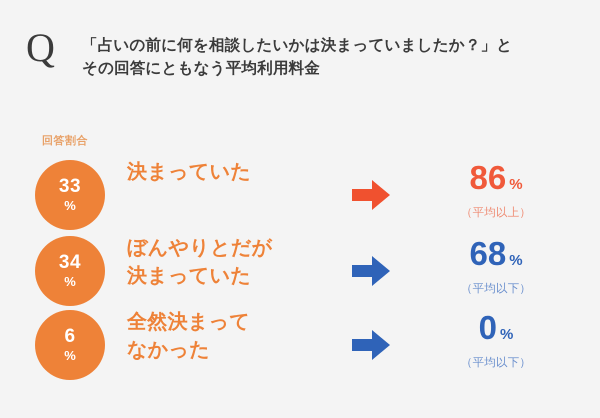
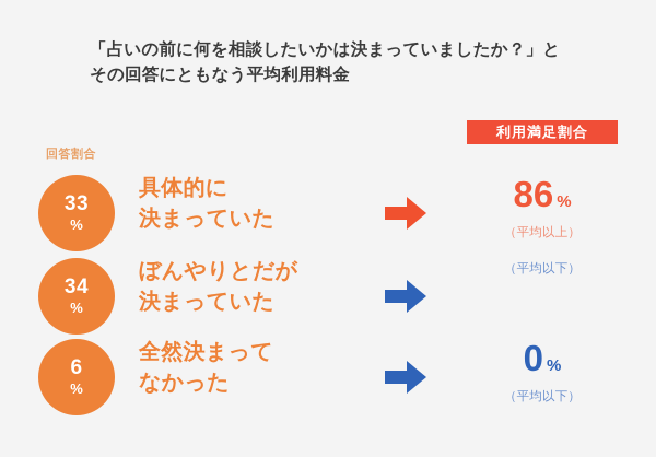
- Q
  「占いの前に何を相談したいかは決まっていましたか？」と
  その回答にともなう平均利用料金
  回答割合
+ 利用満足割合
  33
  %
+ 具体的に
  決まっていた
  86 %
  （平均以上）
  34
  %
  ぼんやりとだが
  決まっていた
- 68 %
  （平均以下）
  6
  %
  全然決まって
  なかった
  0 %
  （平均以下）
